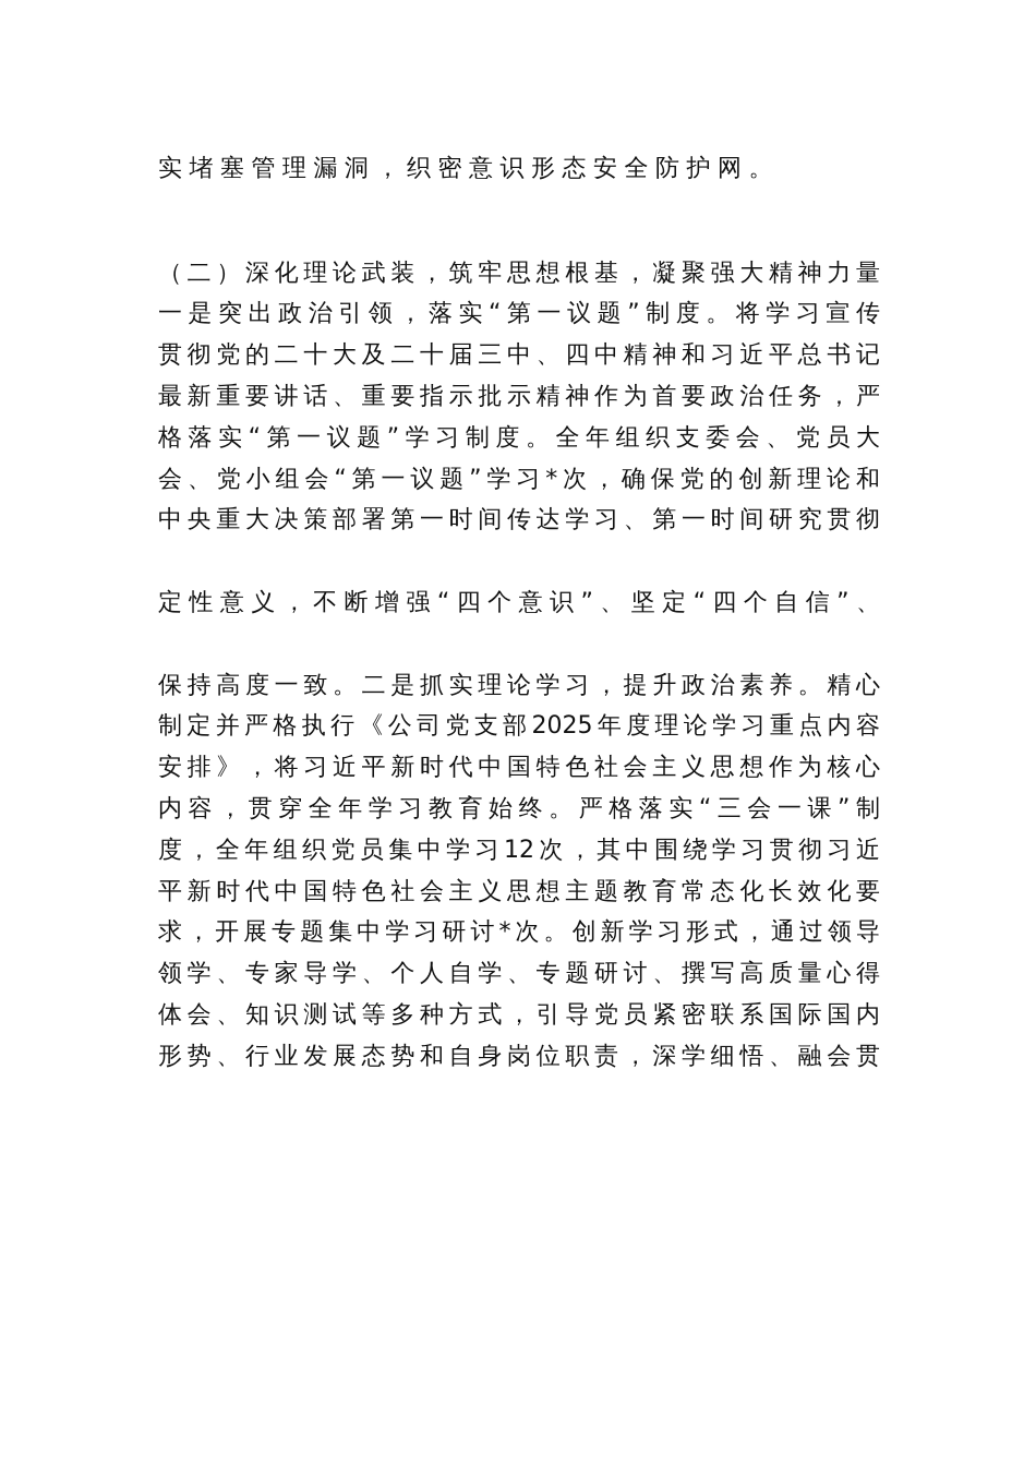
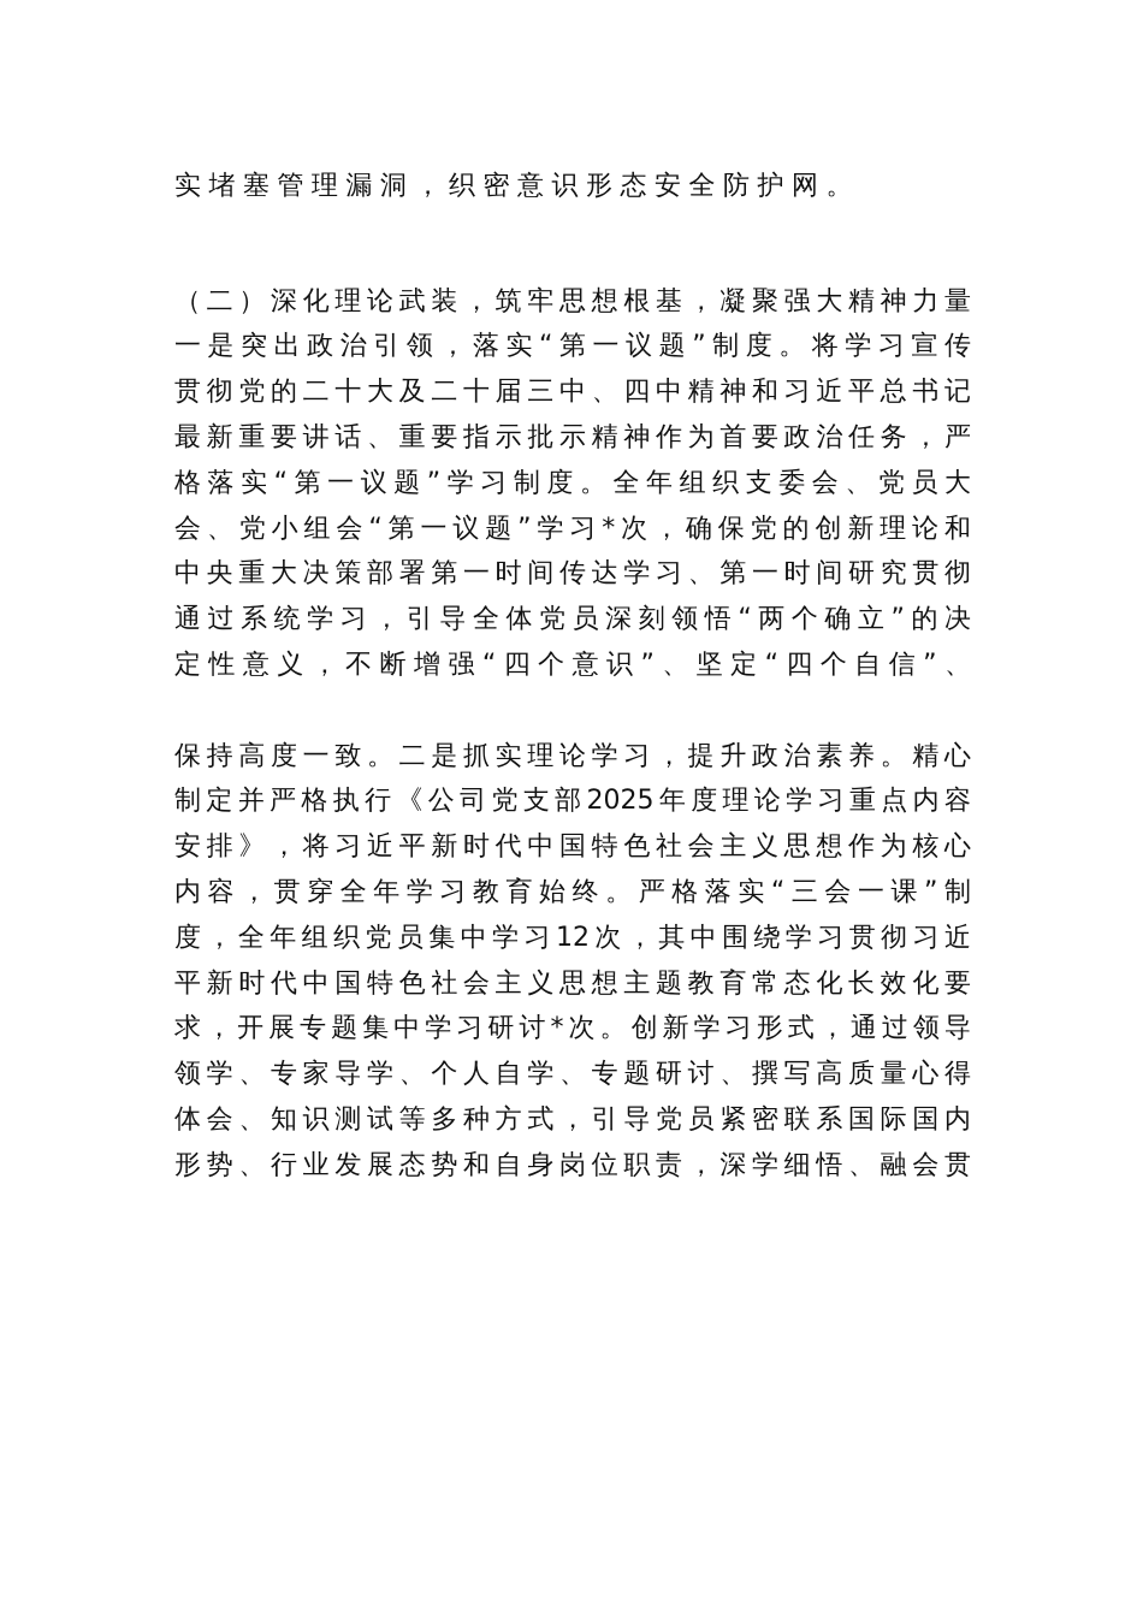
  实堵塞管理漏洞，织密意识形态安全防护网。
  （二）深化理论武装，筑牢思想根基，凝聚强大精神力量
  一是突出政治引领，落实“第一议题”制度。将学习宣传
  贯彻党的二十大及二十届三中、四中精神和习近平总书记
  最新重要讲话、重要指示批示精神作为首要政治任务，严
  格落实“第一议题”学习制度。全年组织支委会、党员大
  会、党小组会“第一议题”学习*次，确保党的创新理论和
  中央重大决策部署第一时间传达学习、第一时间研究贯彻
+ 通过系统学习，引导全体党员深刻领悟“两个确立”的决
  定性意义，不断增强“四个意识”、坚定“四个自信”、
  保持高度一致。二是抓实理论学习，提升政治素养。精心
  制定并严格执行《公司党支部2025年度理论学习重点内容
  安排》，将习近平新时代中国特色社会主义思想作为核心
  内容，贯穿全年学习教育始终。严格落实“三会一课”制
  度，全年组织党员集中学习12次，其中围绕学习贯彻习近
  平新时代中国特色社会主义思想主题教育常态化长效化要
  求，开展专题集中学习研讨*次。创新学习形式，通过领导
  领学、专家导学、个人自学、专题研讨、撰写高质量心得
  体会、知识测试等多种方式，引导党员紧密联系国际国内
  形势、行业发展态势和自身岗位职责，深学细悟、融会贯
